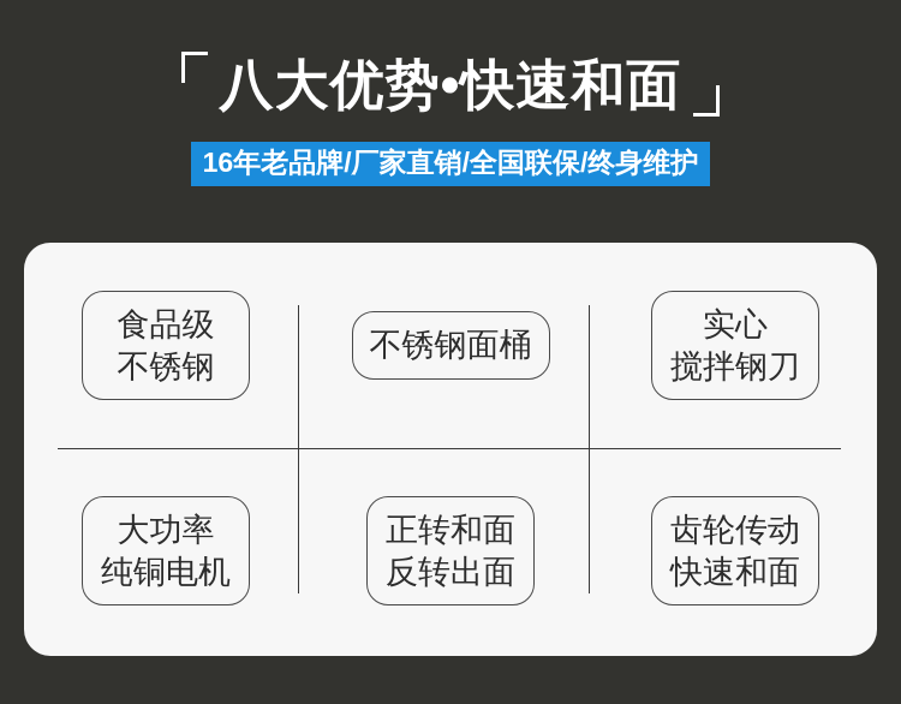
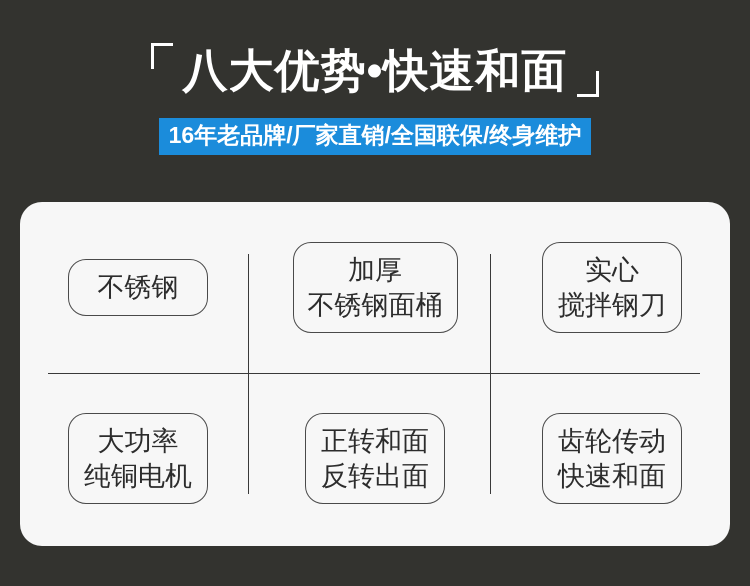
  八大优势•快速和面
  16年老品牌/厂家直销/全国联保/终身维护
- 食品级
  不锈钢
+ 加厚
  不锈钢面桶
  实心
  搅拌钢刀
  大功率
  纯铜电机
  正转和面
  反转出面
  齿轮传动
  快速和面
